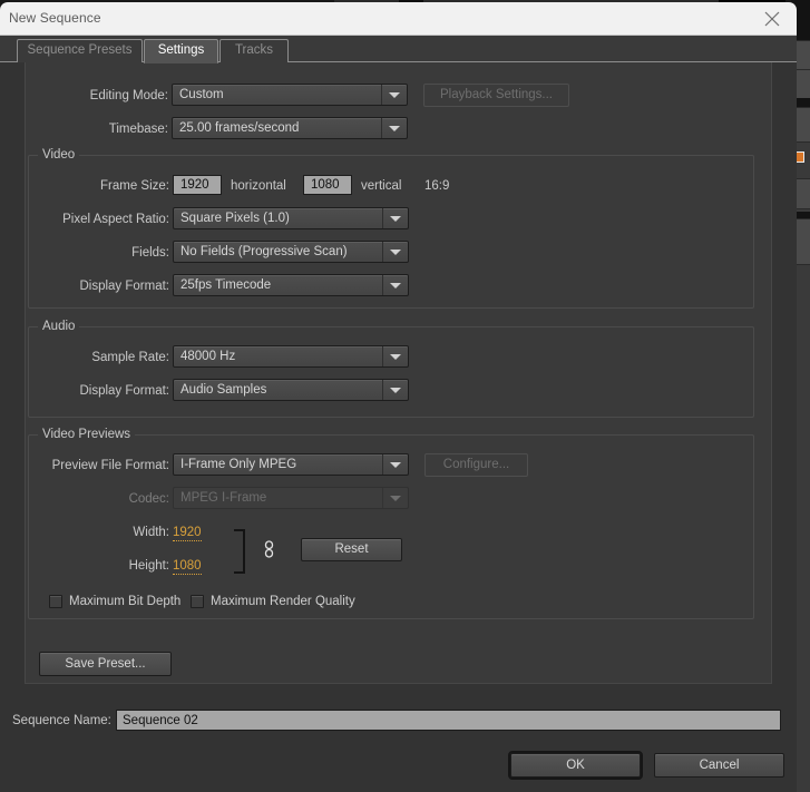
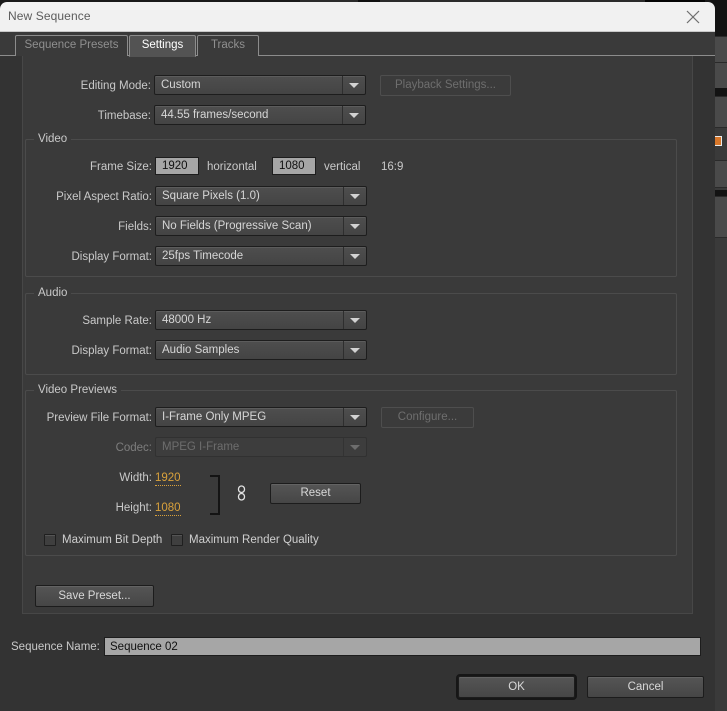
  New Sequence
  Sequence Presets
  Settings
  Tracks
  Editing Mode:
  Custom
  Playback Settings...
  Timebase:
- 25.00 frames/second
+ 44.55 frames/second
  Video
  Frame Size:
  1920
  horizontal
  1080
  vertical
  16:9
  Pixel Aspect Ratio:
  Square Pixels (1.0)
  Fields:
  No Fields (Progressive Scan)
  Display Format:
  25fps Timecode
  Audio
  Sample Rate:
  48000 Hz
  Display Format:
  Audio Samples
  Video Previews
  Preview File Format:
  I-Frame Only MPEG
  Configure...
  Codec:
  MPEG I-Frame
  Width:
  1920
  Height:
  1080
  Reset
  Maximum Bit Depth
  Maximum Render Quality
  Save Preset...
  Sequence Name:
  Sequence 02
  OK
  Cancel
